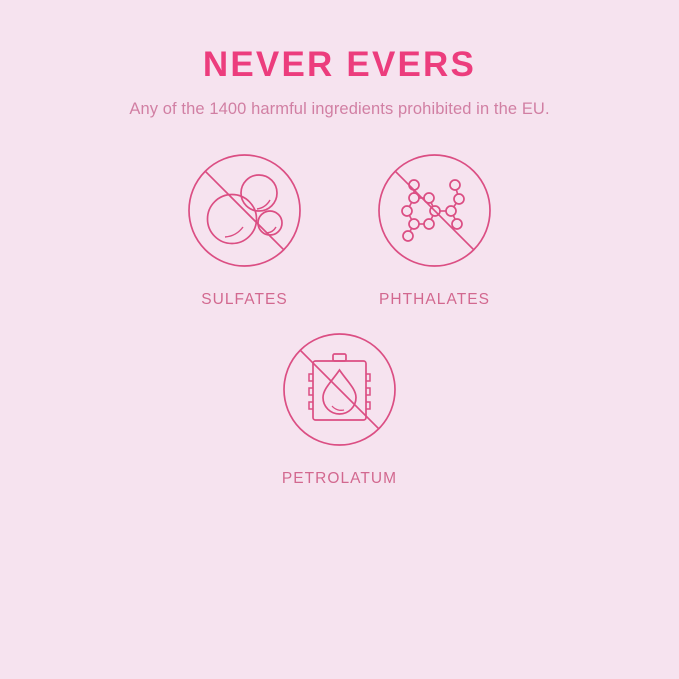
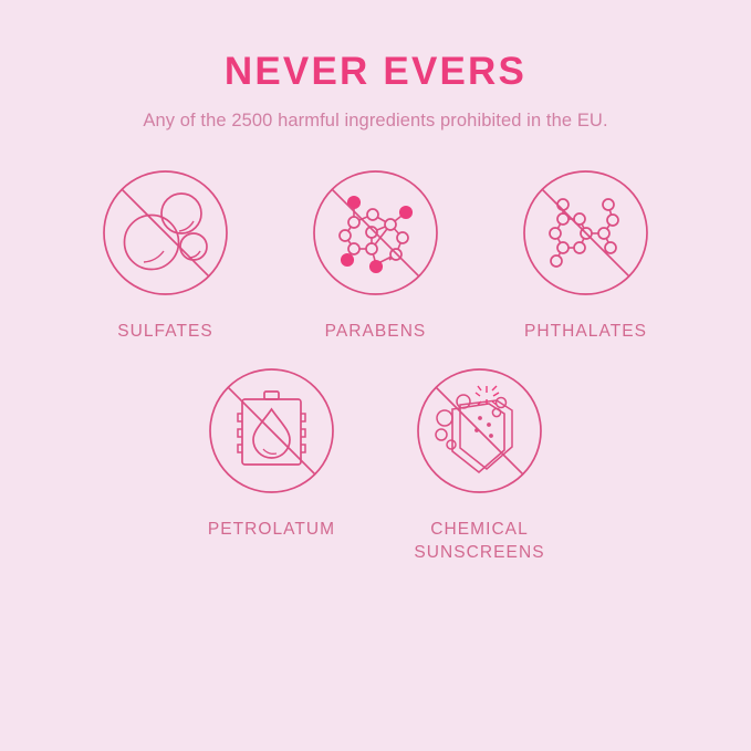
  NEVER EVERS
- Any of the 1400 harmful ingredients prohibited in the EU.
+ Any of the 2500 harmful ingredients prohibited in the EU.
  SULFATES
+ PARABENS
  PHTHALATES
  PETROLATUM
+ CHEMICAL
+ SUNSCREENS
